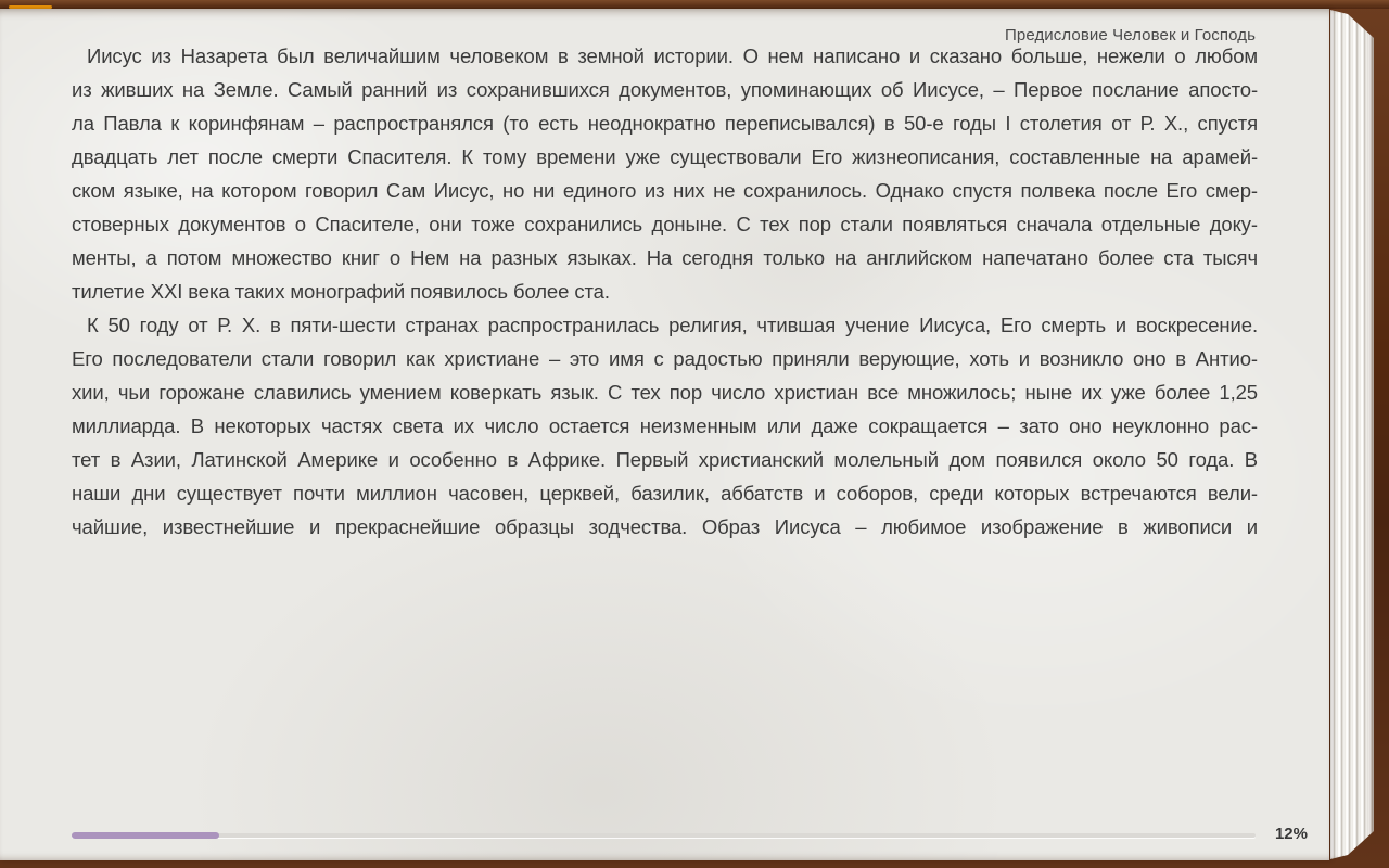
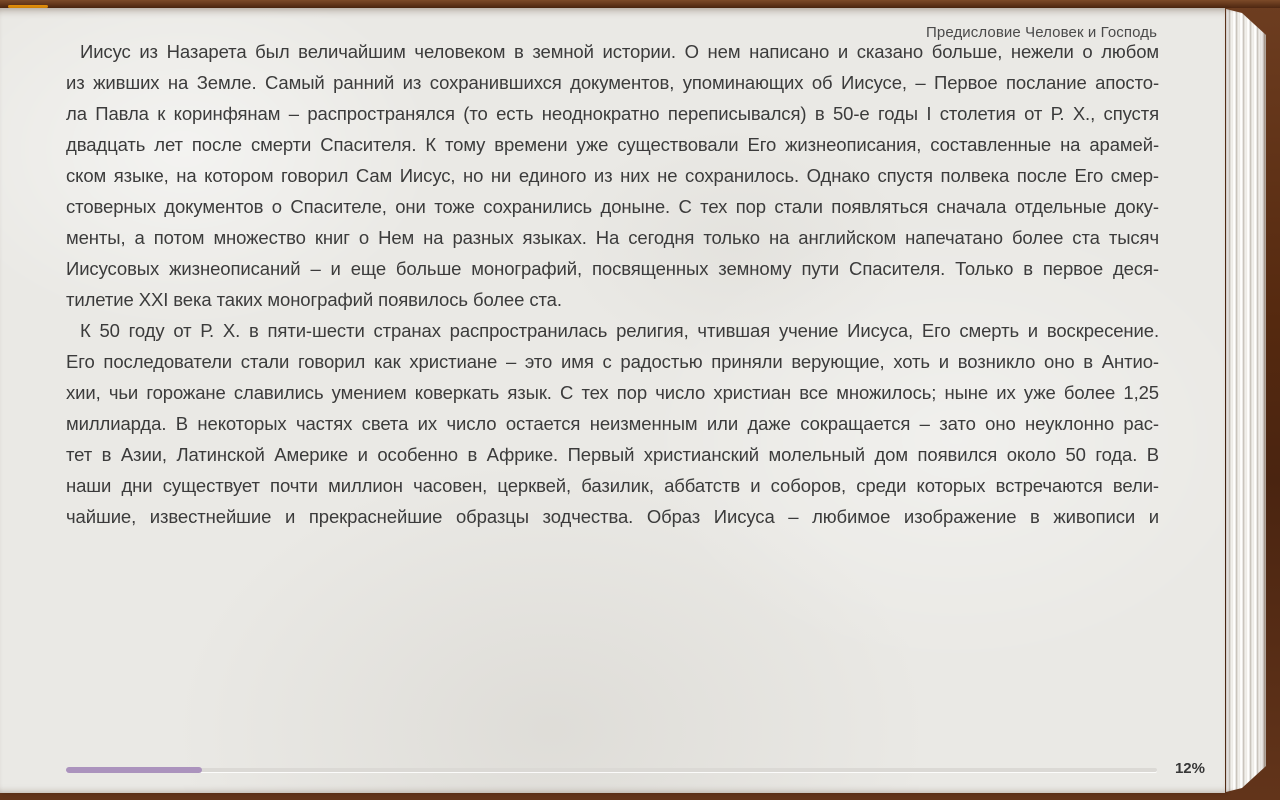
  Предисловие Человек и Господь
  Иисус из Назарета был величайшим человеком в земной истории. О нем написано и сказано больше, нежели о любом
  из живших на Земле. Самый ранний из сохранившихся документов, упоминающих об Иисусе, – Первое послание апосто-
  ла Павла к коринфянам – распространялся (то есть неоднократно переписывался) в 50-е годы I столетия от Р. Х., спустя
  двадцать лет после смерти Спасителя. К тому времени уже существовали Его жизнеописания, составленные на арамей-
  ском языке, на котором говорил Сам Иисус, но ни единого из них не сохранилось. Однако спустя полвека после Его смер-
  стоверных документов о Спасителе, они тоже сохранились доныне. С тех пор стали появляться сначала отдельные доку-
  менты, а потом множество книг о Нем на разных языках. На сегодня только на английском напечатано более ста тысяч
+ Иисусовых жизнеописаний – и еще больше монографий, посвященных земному пути Спасителя. Только в первое деся-
  тилетие XXI века таких монографий появилось более ста.
  К 50 году от Р. Х. в пяти-шести странах распространилась религия, чтившая учение Иисуса, Его смерть и воскресение.
  Его последователи стали говорил как христиане – это имя с радостью приняли верующие, хоть и возникло оно в Антио-
  хии, чьи горожане славились умением коверкать язык. С тех пор число христиан все множилось; ныне их уже более 1,25
  миллиарда. В некоторых частях света их число остается неизменным или даже сокращается – зато оно неуклонно рас-
  тет в Азии, Латинской Америке и особенно в Африке. Первый христианский молельный дом появился около 50 года. В
  наши дни существует почти миллион часовен, церквей, базилик, аббатств и соборов, среди которых встречаются вели-
  чайшие, известнейшие и прекраснейшие образцы зодчества. Образ Иисуса – любимое изображение в живописи и
  12%
